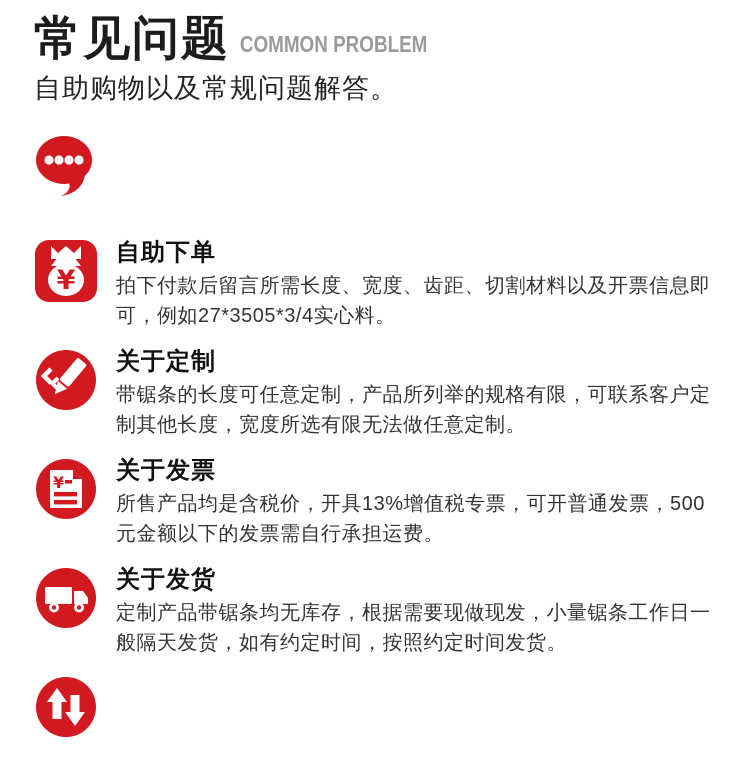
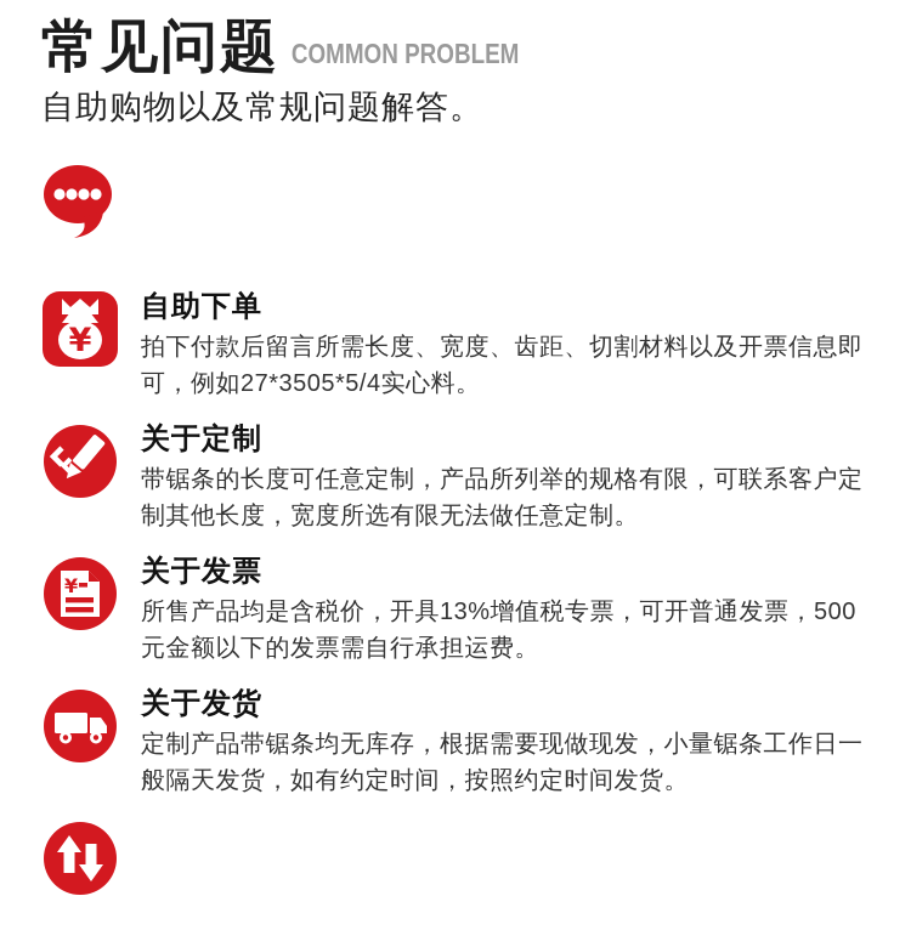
  常见问题
  COMMON PROBLEM
  自助购物以及常规问题解答。
  ¥
  自助下单
- 拍下付款后留言所需长度、宽度、齿距、切割材料以及开票信息即可，例如27*3505*3/4实心料。
+ 拍下付款后留言所需长度、宽度、齿距、切割材料以及开票信息即可，例如27*3505*5/4实心料。
  关于定制
  带锯条的长度可任意定制，产品所列举的规格有限，可联系客户定制其他长度，宽度所选有限无法做任意定制。
  ¥
  关于发票
  所售产品均是含税价，开具13%增值税专票，可开普通发票，500元金额以下的发票需自行承担运费。
  关于发货
  定制产品带锯条均无库存，根据需要现做现发，小量锯条工作日一般隔天发货，如有约定时间，按照约定时间发货。
